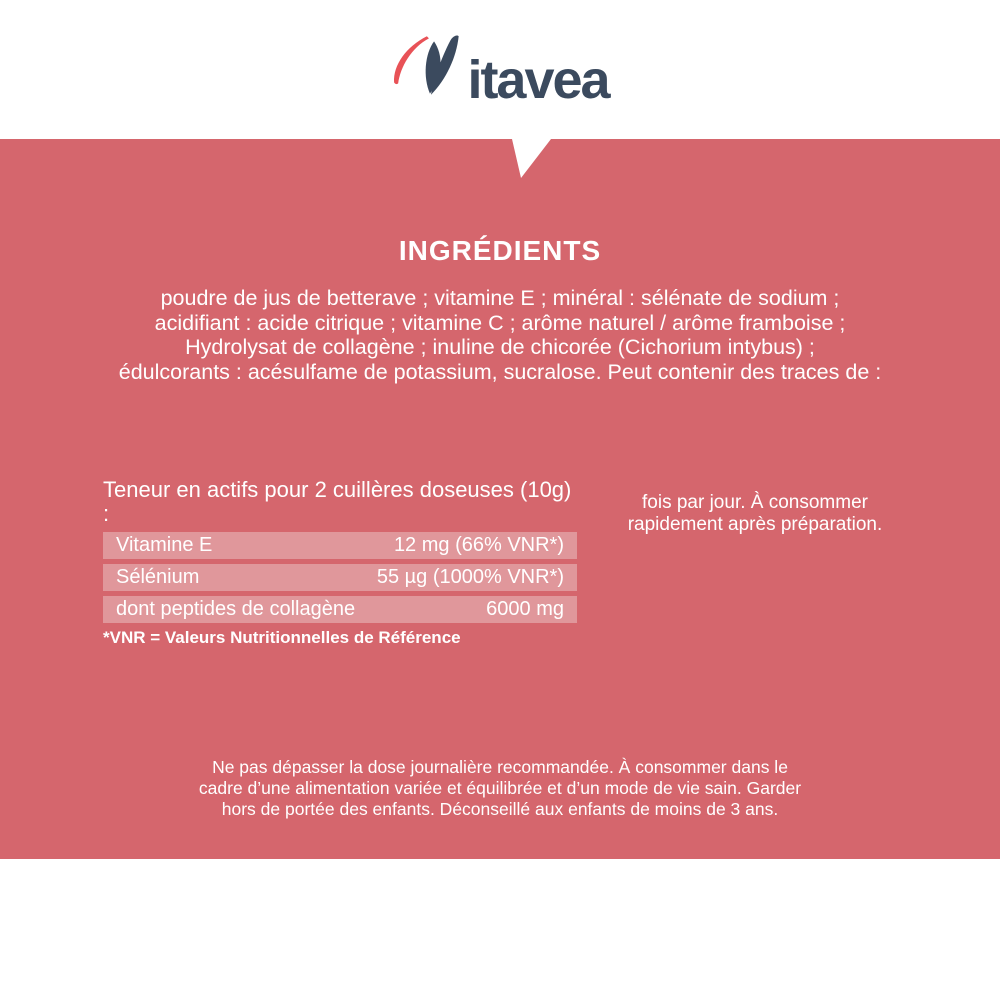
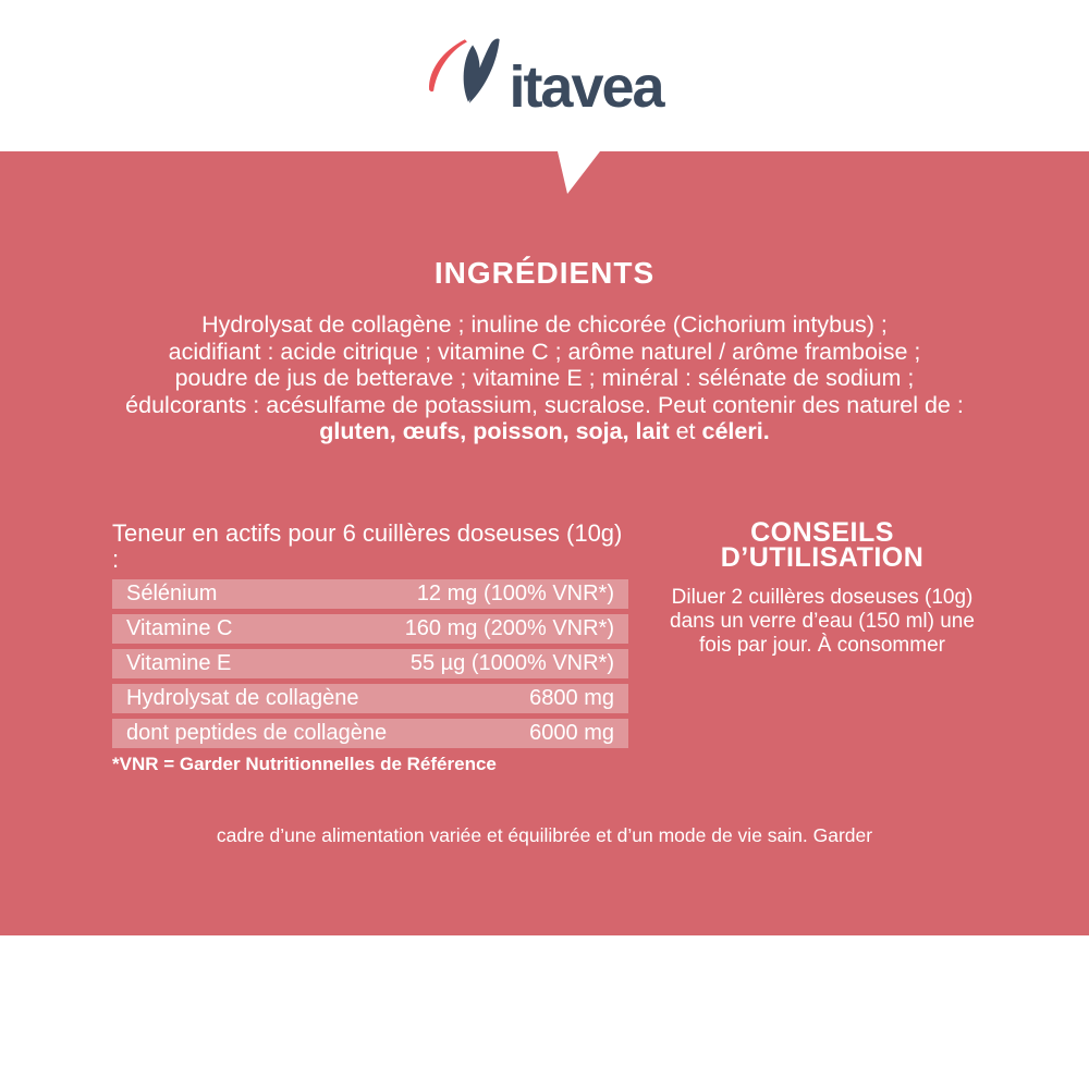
  itavea
  INGRÉDIENTS
- poudre de jus de betterave ; vitamine E ; minéral : sélénate de sodium ;
+ Hydrolysat de collagène ; inuline de chicorée (Cichorium intybus) ;
  acidifiant : acide citrique ; vitamine C ; arôme naturel / arôme framboise ;
- Hydrolysat de collagène ; inuline de chicorée (Cichorium intybus) ;
+ poudre de jus de betterave ; vitamine E ; minéral : sélénate de sodium ;
- édulcorants : acésulfame de potassium, sucralose. Peut contenir des traces de :
+ édulcorants : acésulfame de potassium, sucralose. Peut contenir des naturel de :
+ gluten, œufs, poisson, soja, lait et céleri.
- Teneur en actifs pour 2 cuillères doseuses (10g) :
+ Teneur en actifs pour 6 cuillères doseuses (10g) :
- Vitamine E
+ Sélénium
- 12 mg (66% VNR*)
+ 12 mg (100% VNR*)
+ Vitamine C
+ 160 mg (200% VNR*)
- Sélénium
+ Vitamine E
  55 µg (1000% VNR*)
+ Hydrolysat de collagène
+ 6800 mg
  dont peptides de collagène
  6000 mg
- *VNR = Valeurs Nutritionnelles de Référence
+ *VNR = Garder Nutritionnelles de Référence
+ CONSEILS
+ D’UTILISATION
+ Diluer 2 cuillères doseuses (10g)
+ dans un verre d’eau (150 ml) une
  fois par jour. À consommer
- rapidement après préparation.
- Ne pas dépasser la dose journalière recommandée. À consommer dans le
  cadre d’une alimentation variée et équilibrée et d’un mode de vie sain. Garder
- hors de portée des enfants. Déconseillé aux enfants de moins de 3 ans.
